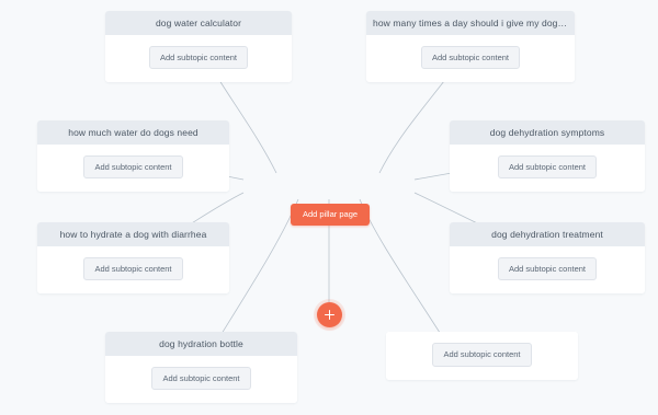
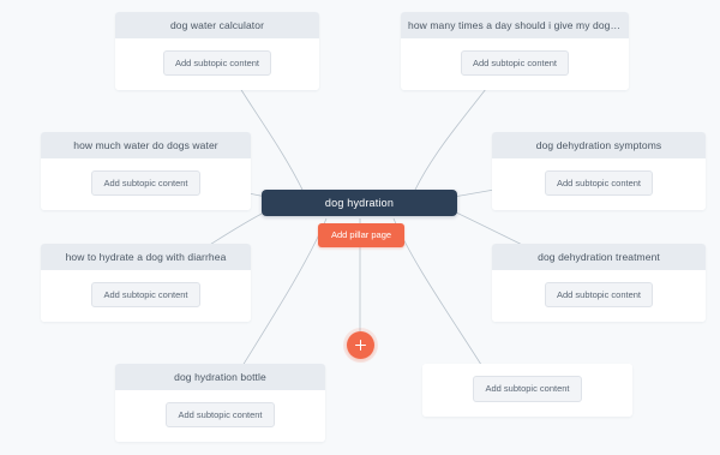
  dog water calculator
  Add subtopic content
  how many times a day should i give my dog wat
  Add subtopic content
- how much water do dogs need
+ how much water do dogs water
  Add subtopic content
  dog dehydration symptoms
  Add subtopic content
  how to hydrate a dog with diarrhea
  Add subtopic content
  dog dehydration treatment
  Add subtopic content
  dog hydration bottle
  Add subtopic content
  Add subtopic content
+ dog hydration
  Add pillar page
